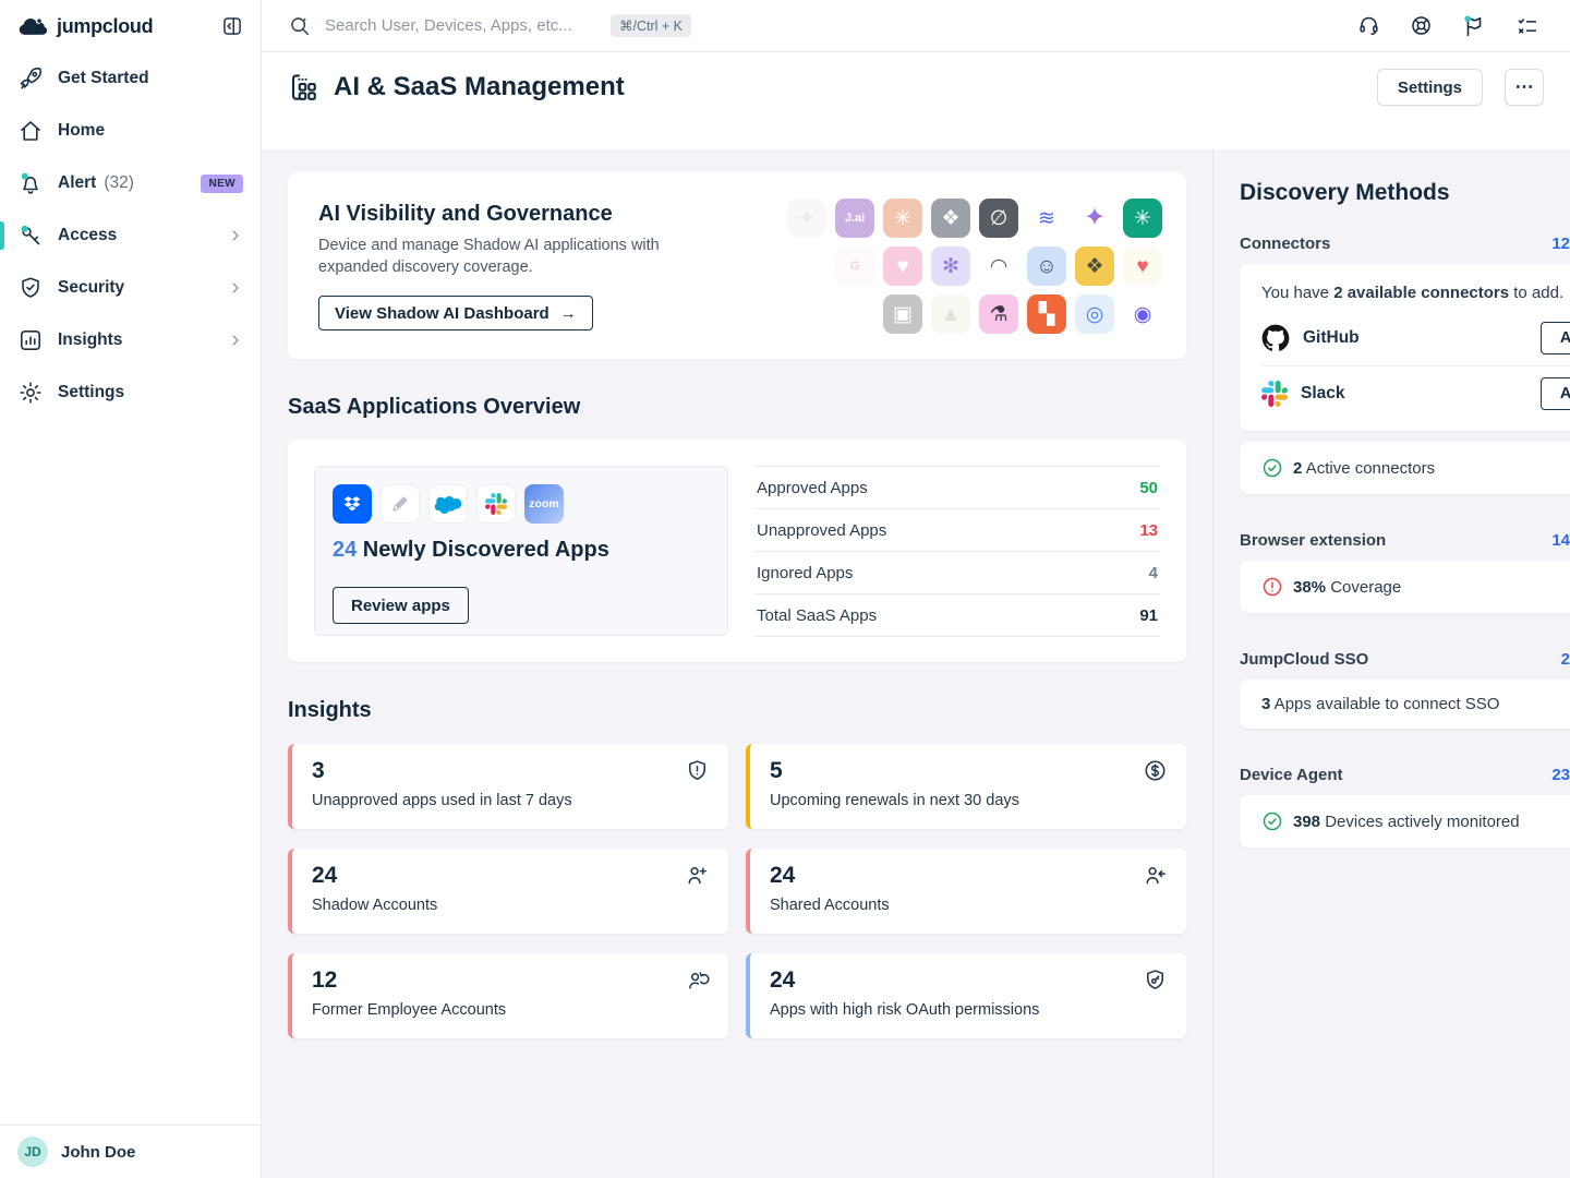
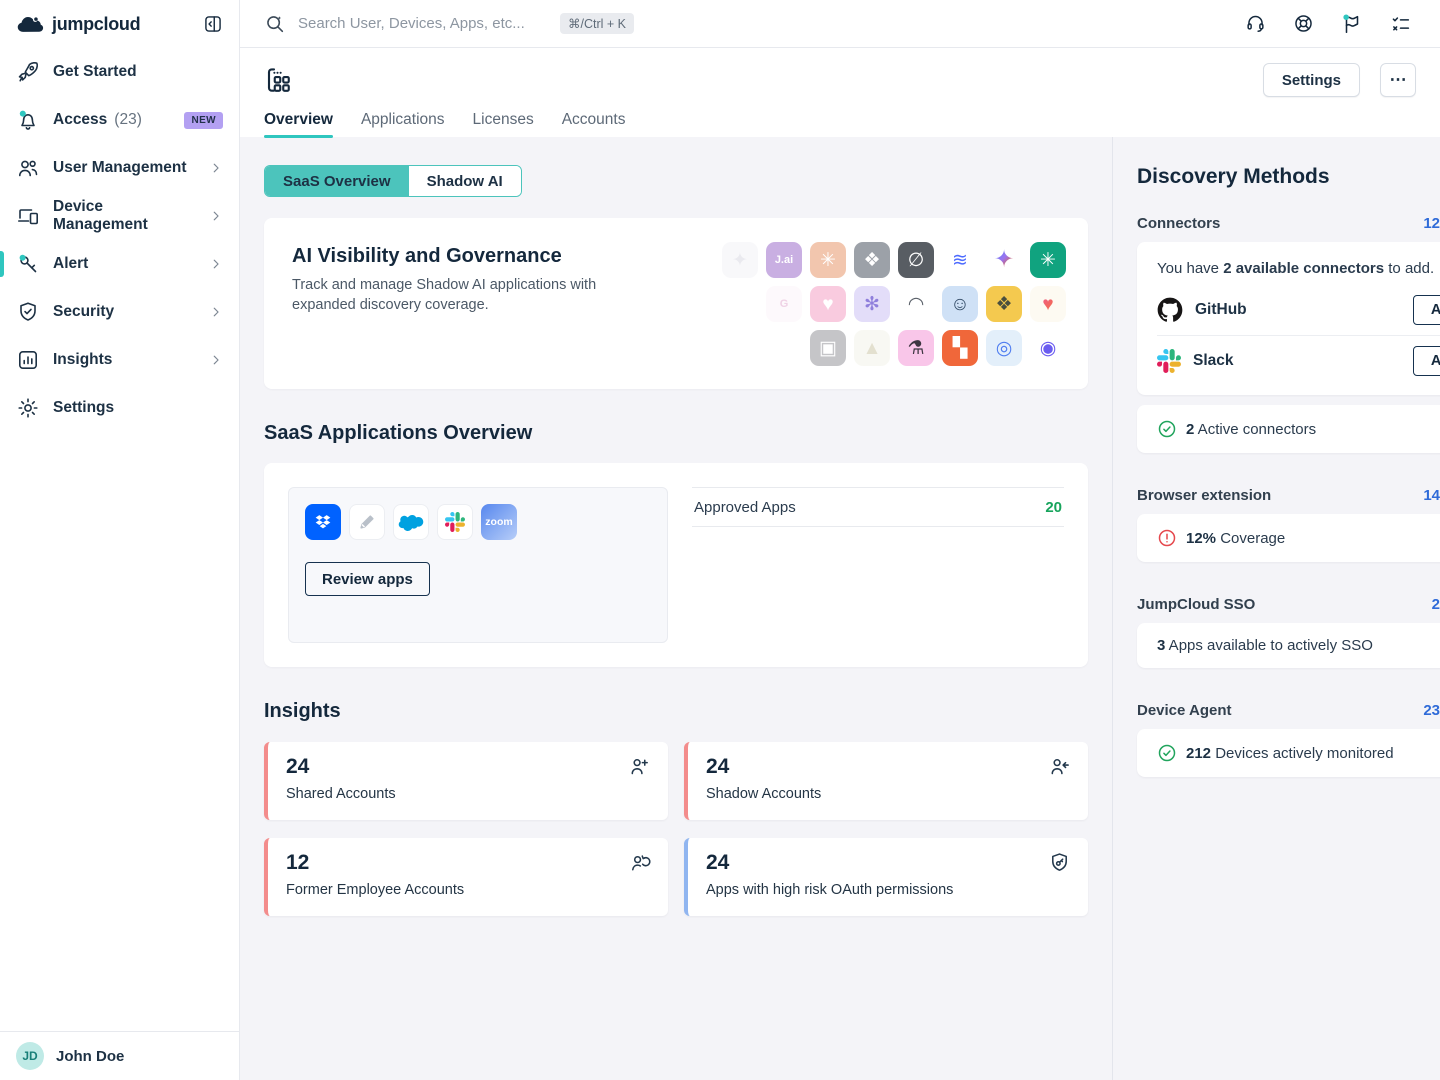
  jumpcloud
  Get Started
- Home
- Alert
+ Access
- (32)
+ (23)
  NEW
+ User Management
+ Device Management
- Access
+ Alert
  Security
  Insights
  Settings
  JD
  John Doe
  Search User, Devices, Apps, etc...
  ⌘/Ctrl + K
- AI & SaaS Management
  Settings
  ⋯
+ Overview
+ Applications
+ Licenses
+ Accounts
+ SaaS Overview
+ Shadow AI
  AI Visibility and Governance
- Device and manage Shadow AI applications with expanded discovery coverage.
+ Track and manage Shadow AI applications with expanded discovery coverage.
- View Shadow AI Dashboard
- →
  J.ai
  ✳
  ❖
  ∅
  ≋
  ✦
  ✳
  G
  ♥
  ✻
  ◠
  ☺
  ❖
  ♥
  ▣
  ▲
  ⚗
  ▚
  ◎
  ◉
  SaaS Applications Overview
  zoom
- 24 Newly Discovered Apps
  Review apps
  Approved Apps
- 50
+ 20
- Unapproved Apps
- 13
- Ignored Apps
- 4
- Total SaaS Apps
- 91
  Insights
- 3
- Unapproved apps used in last 7 days
- 5
- Upcoming renewals in next 30 days
  24
- Shadow Accounts
+ Shared Accounts
  24
- Shared Accounts
+ Shadow Accounts
  12
  Former Employee Accounts
  24
  Apps with high risk OAuth permissions
  Discovery Methods
  Connectors
  12
  You have 2 available connectors to add.
  GitHub
  Slack
  2 Active connectors
  Browser extension
  14
- 38% Coverage
+ 12% Coverage
  JumpCloud SSO
  2
- 3 Apps available to connect SSO
+ 3 Apps available to actively SSO
  Device Agent
  23
- 398 Devices actively monitored
+ 212 Devices actively monitored
